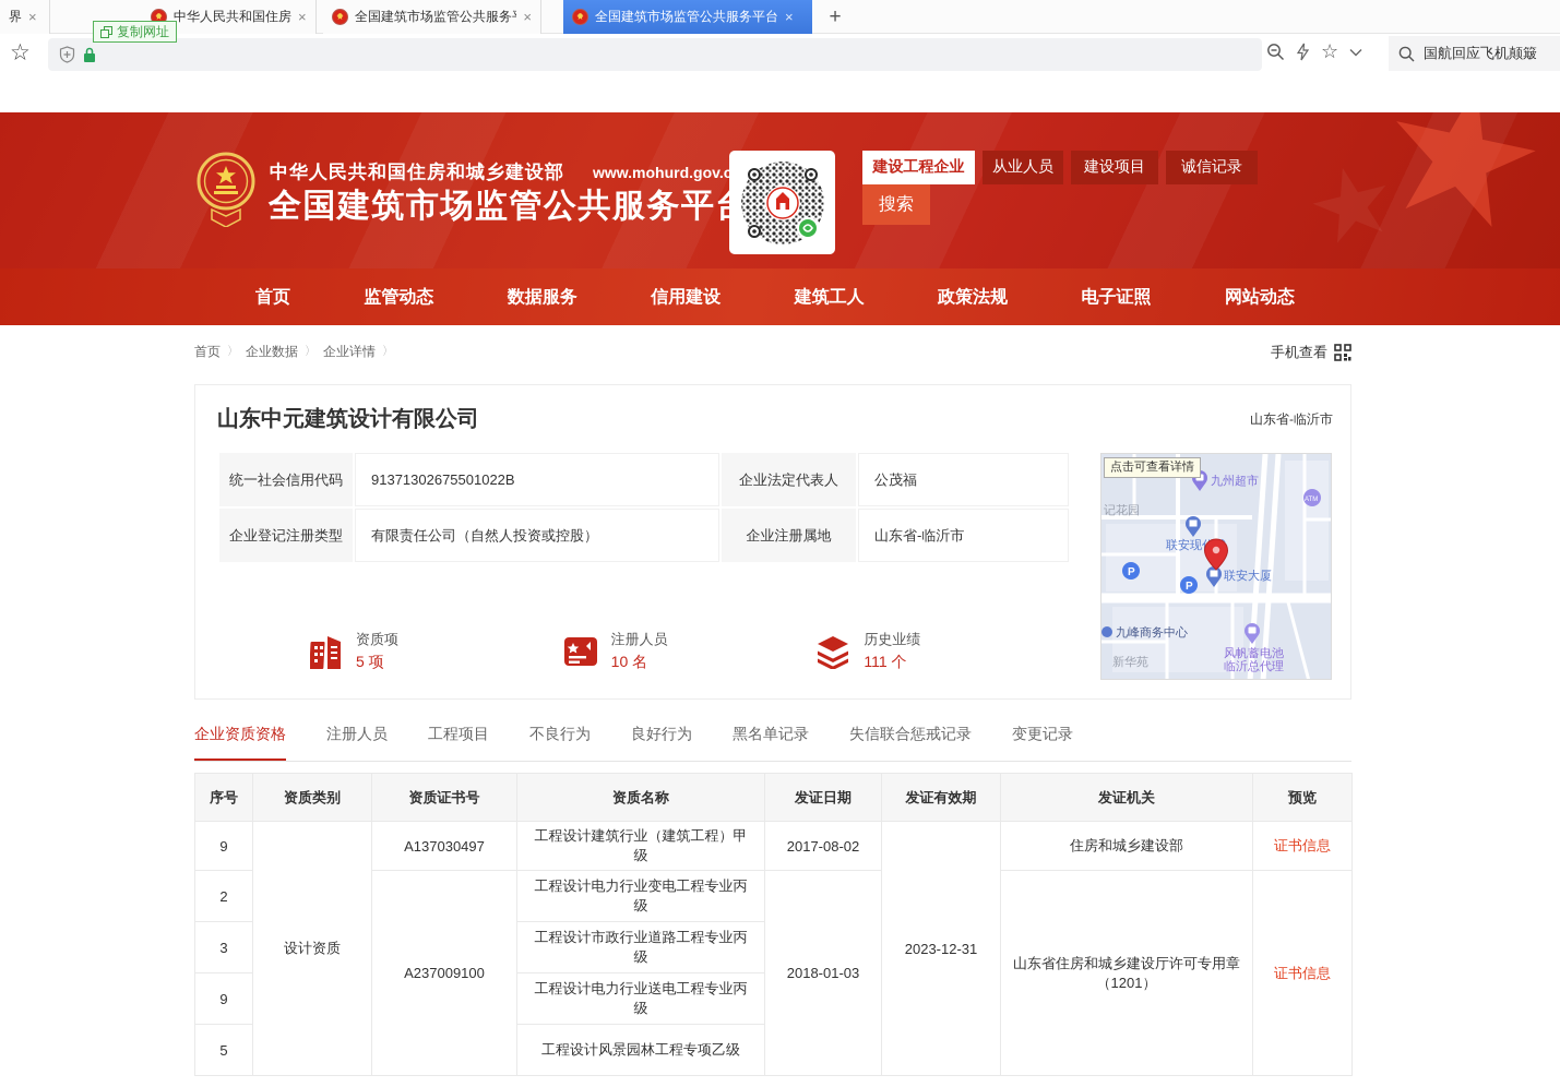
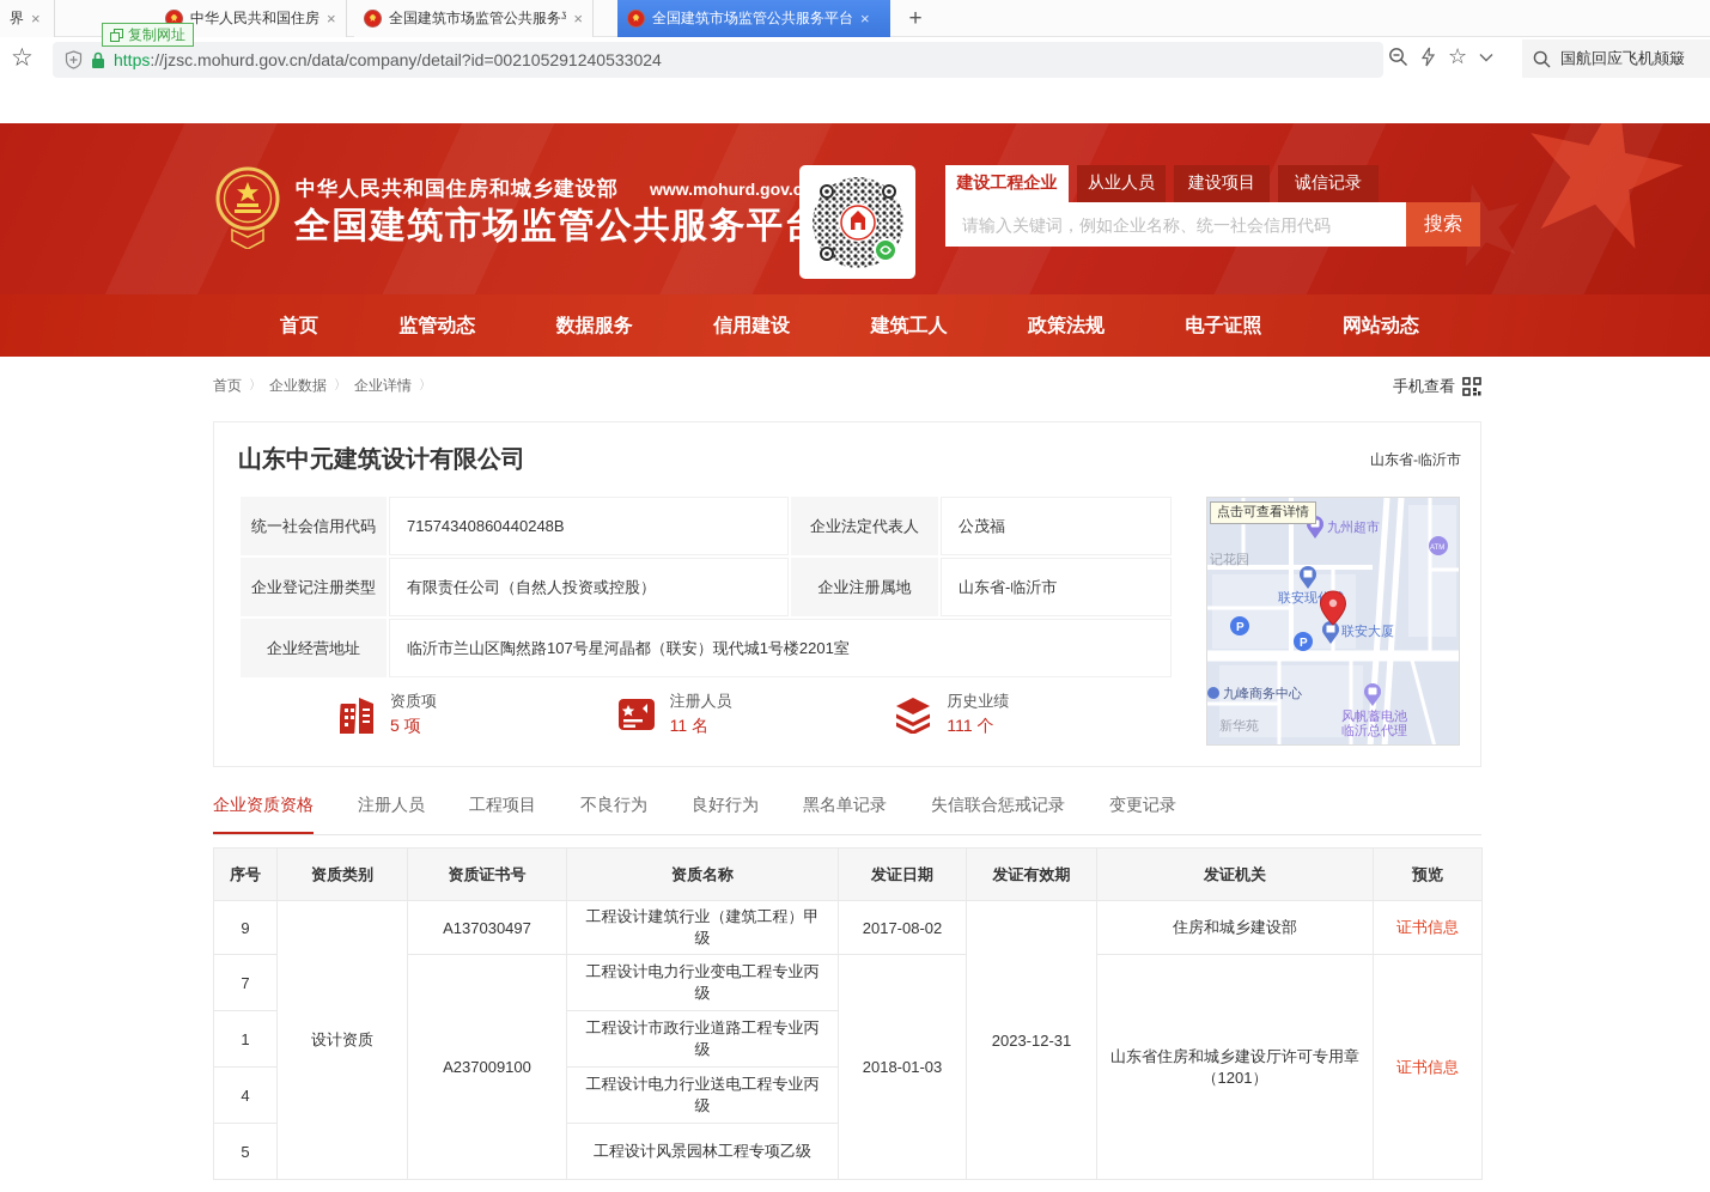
  界
  ×
  ★
  ×
  ★
  全国建筑市场监管公共服务
  ×
  ★
  全国建筑市场监管公共服务平台
  ×
  +
  复制网址
  ☆
+ https://jzsc.mohurd.gov.cn/data/company/detail?id=002105291240533024
  ☆
  国航回应飞机颠簸
  中华人民共和国住房和城乡建设部 www.mohurd.gov.c
  全国建筑市场监管公共服务平
  建设工程企业
  从业人员
  建设项目
  诚信记录
+ 请输入关键词，例如企业名称、统一社会信用代码
  搜索
  首页
  监管动态
  数据服务
  信用建设
  建筑工人
  政策法规
  电子证照
  网站动态
  首页
  〉
  企业数据
  〉
  企业详情
  〉
  手机查看
  山东中元建筑设计有限公司
  山东省-临沂市
- 统一社会信用代码	91371302675501022B	企业法定代表人	公茂福
+ 统一社会信用代码	71574340860440248B	企业法定代表人	公茂福
  企业登记注册类型	有限责任公司（自然人投资或控股）	企业注册属地	山东省-临沂市
+ 企业经营地址	临沂市兰山区陶然路107号星河晶都（联安）现代城1号楼2201室
  资质项
  5 项
  注册人员
- 10 名
+ 11 名
  历史业绩
  111 个
  点击可查看详情
  九州超市
  记花园
  P
  P
  联安大厦
  九峰商务中心
  风帆蓄电池
  临沂总代理
  新华苑
  企业资质资格
  注册人员
  工程项目
  不良行为
  良好行为
  黑名单记录
  失信联合惩戒记录
  变更记录
  序号	资质类别	资质证书号	资质名称	发证日期	发证有效期	发证机关	预览
  9	设计资质	A137030497	工程设计建筑行业（建筑工程）甲级	2017-08-02	2023-12-31	住房和城乡建设部	证书信息
- 2	A237009100	工程设计电力行业变电工程专业丙级	2018-01-03	山东省住房和城乡建设厅许可专用章（1201）	证书信息
+ 7	A237009100	工程设计电力行业变电工程专业丙级	2018-01-03	山东省住房和城乡建设厅许可专用章（1201）	证书信息
- 3	工程设计市政行业道路工程专业丙级
+ 1	工程设计市政行业道路工程专业丙级
- 9	工程设计电力行业送电工程专业丙级
+ 4	工程设计电力行业送电工程专业丙级
  5	工程设计风景园林工程专项乙级
